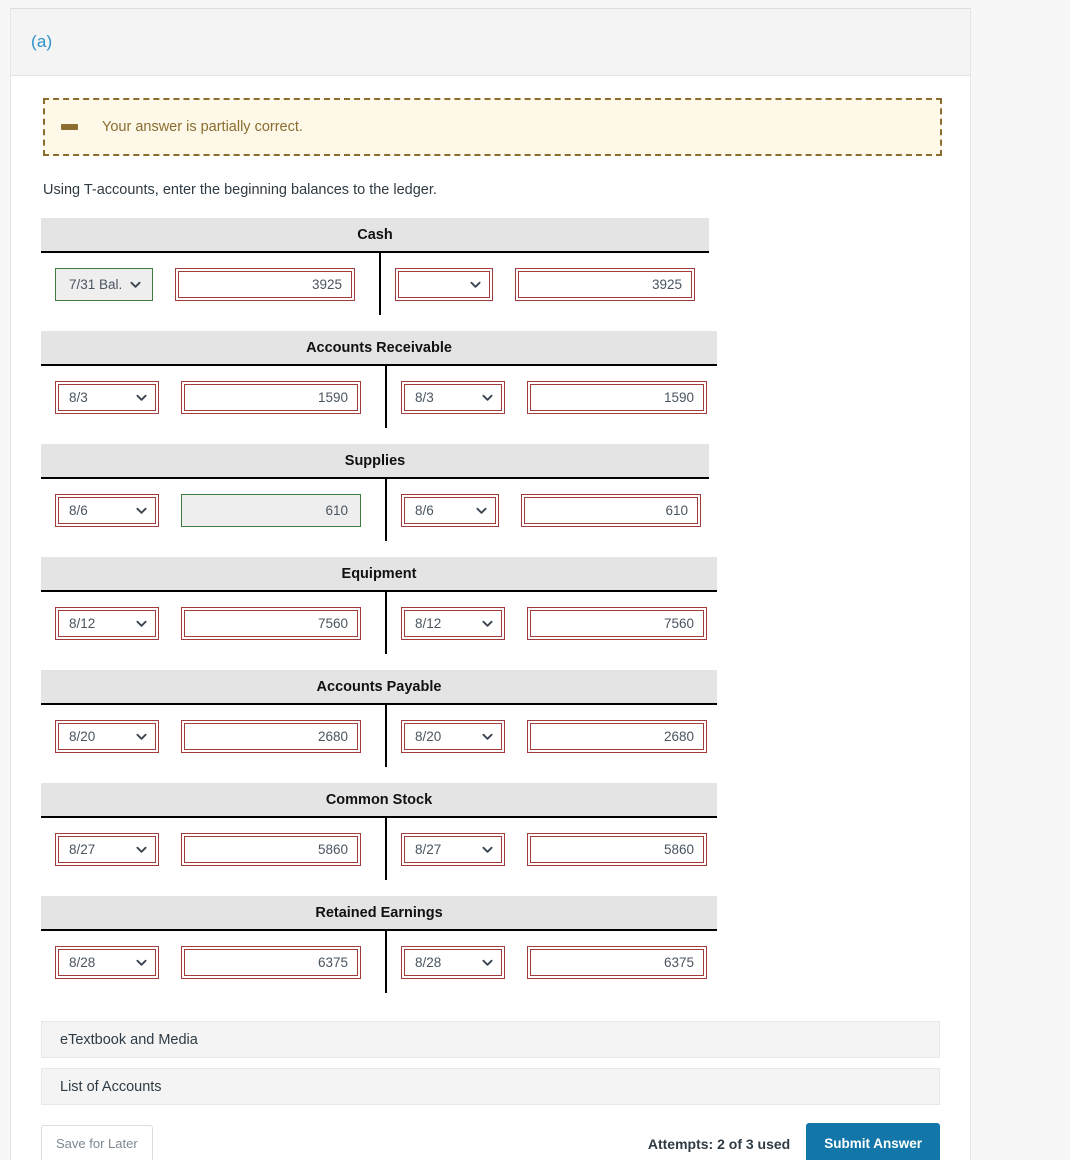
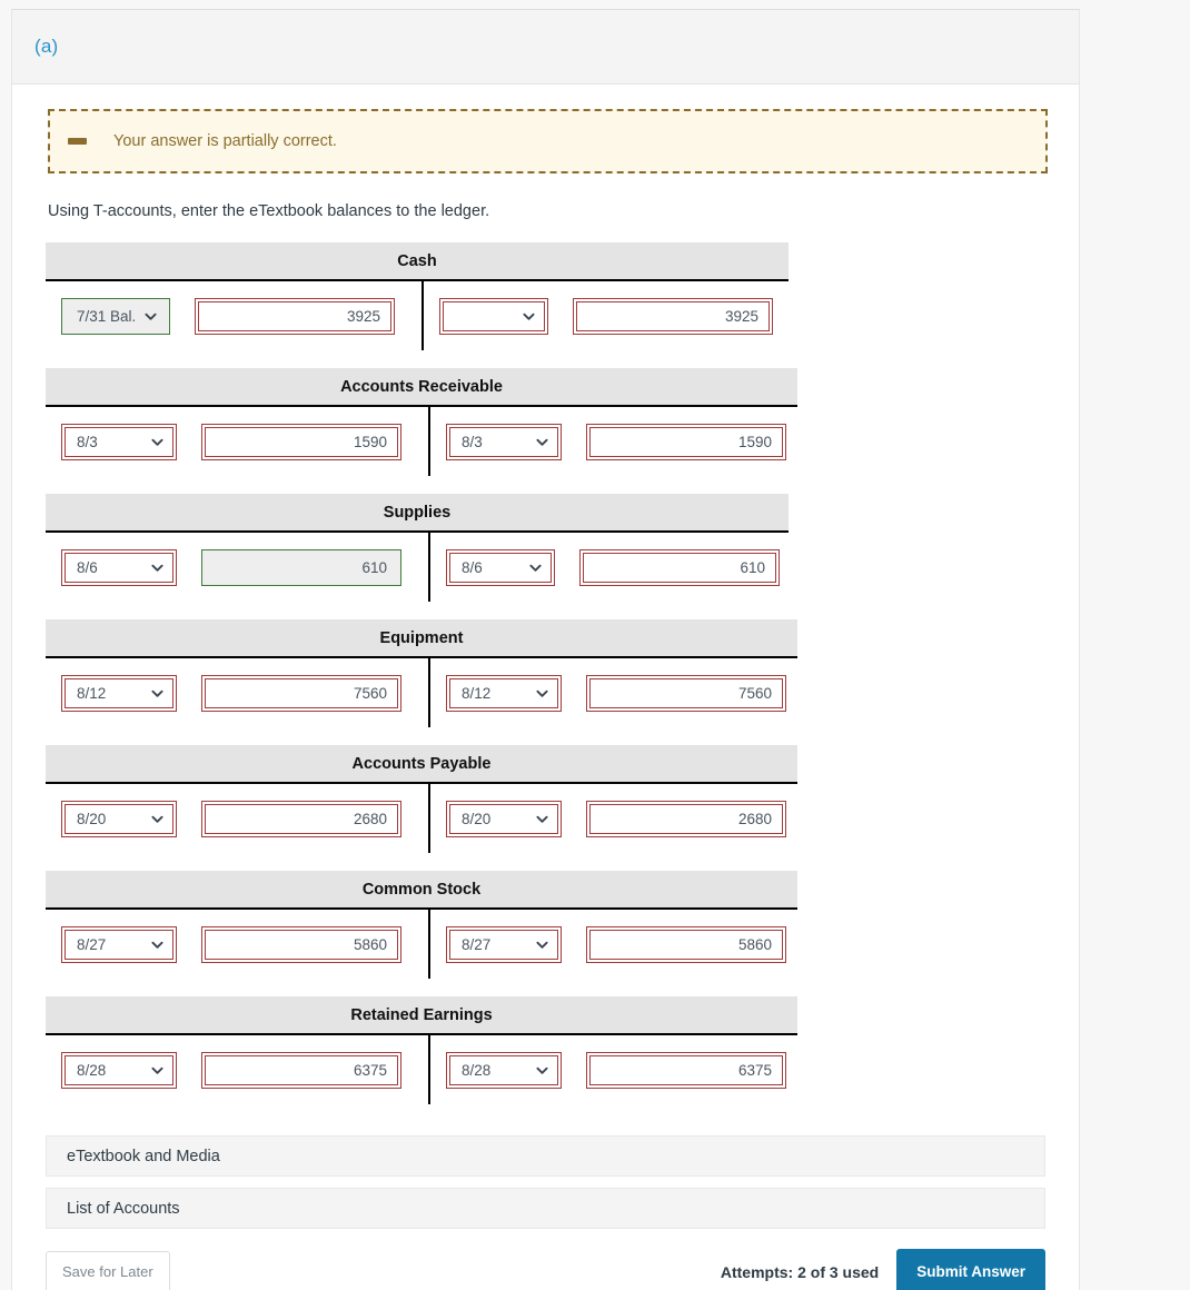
  (a)
  Your answer is partially correct.
- Using T-accounts, enter the beginning balances to the ledger.
+ Using T-accounts, enter the eTextbook balances to the ledger.
  Cash
  7/31 Bal.
  3925
  3925
  Accounts Receivable
  8/3
  1590
  8/3
  1590
  Supplies
  8/6
  610
  8/6
  610
  Equipment
  8/12
  7560
  8/12
  7560
  Accounts Payable
  8/20
  2680
  8/20
  2680
  Common Stock
  8/27
  5860
  8/27
  5860
  Retained Earnings
  8/28
  6375
  8/28
  6375
  eTextbook and Media
  List of Accounts
  Save for Later
  Attempts: 2 of 3 used
  Submit Answer
